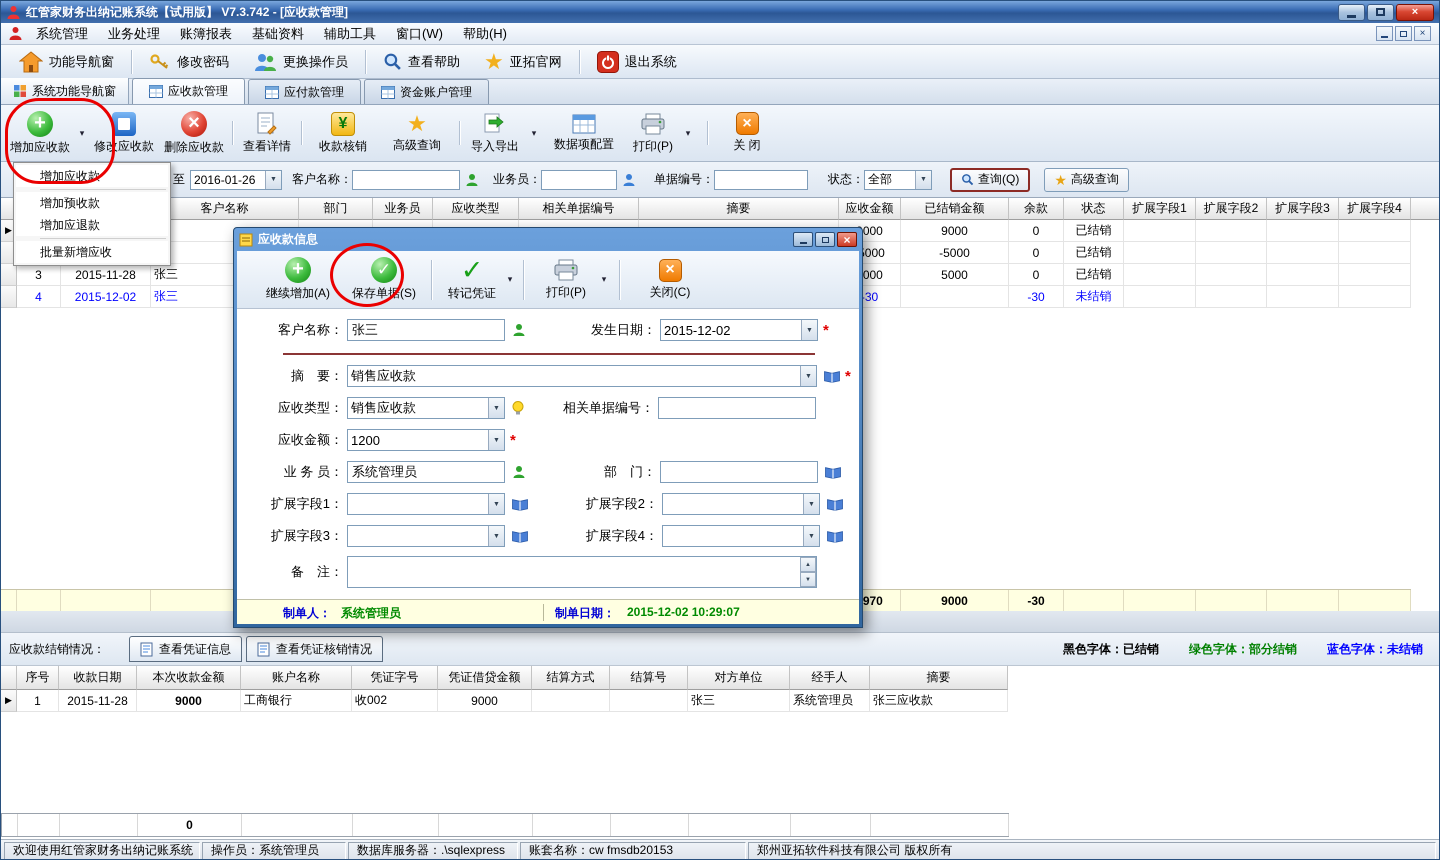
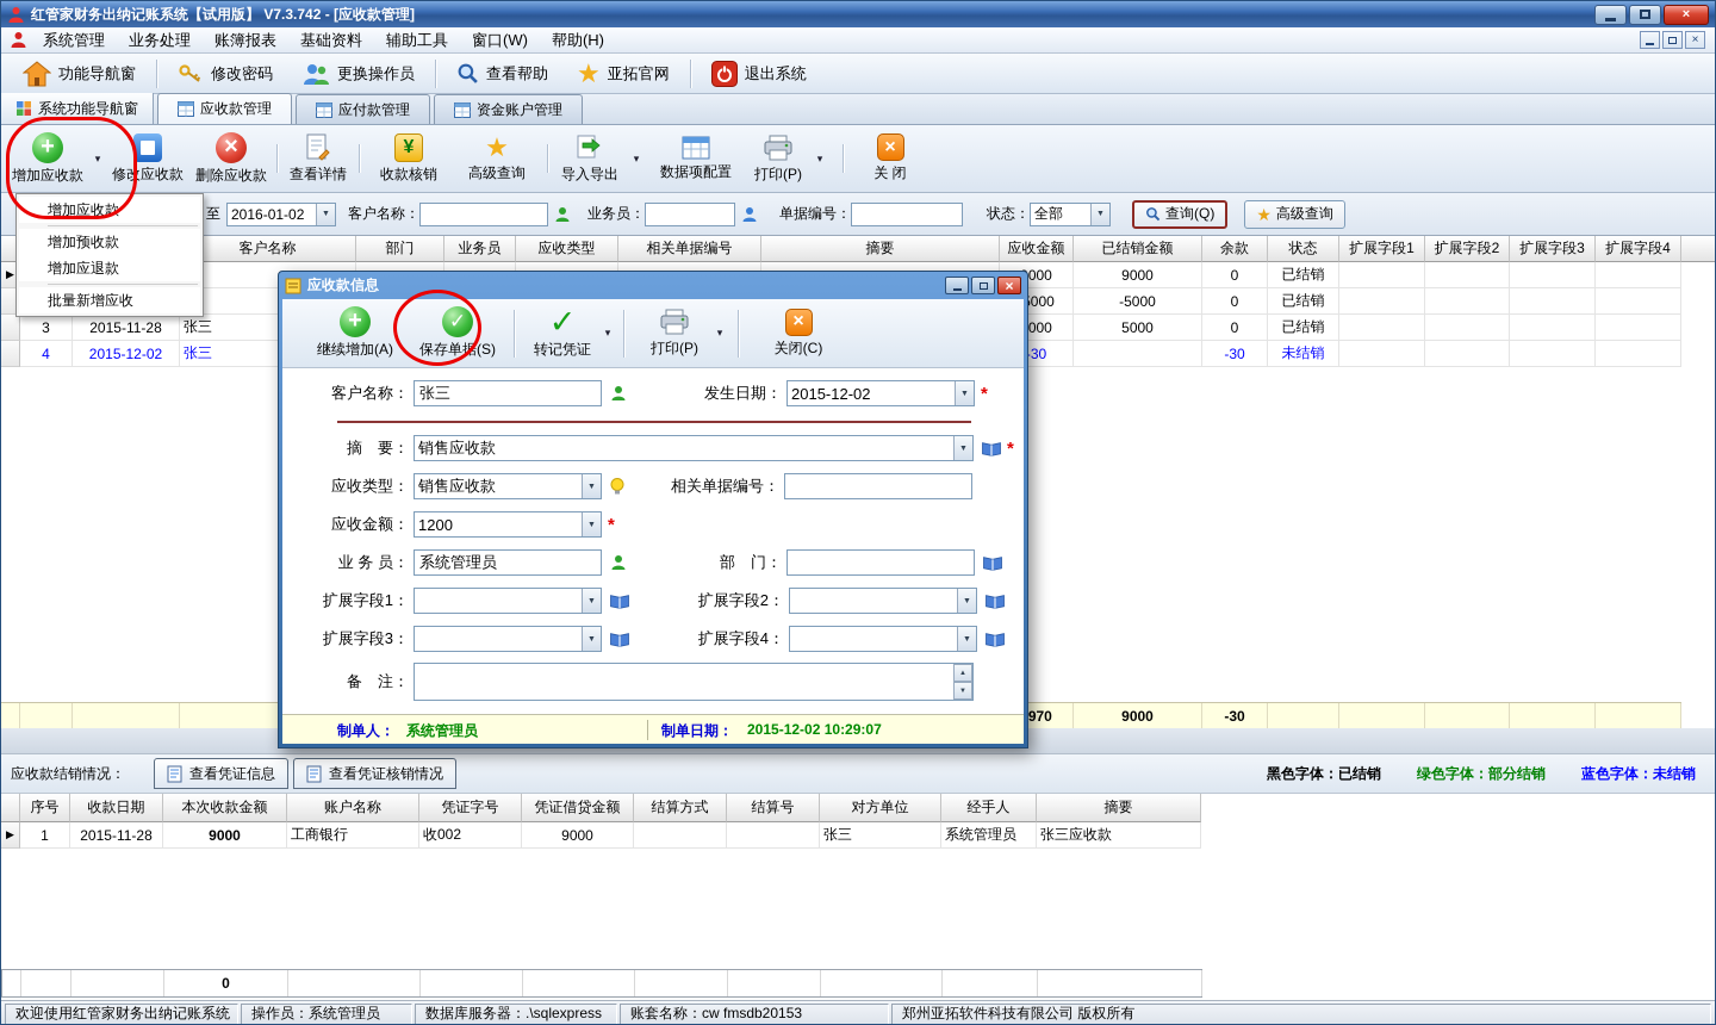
  红管家财务出纳记账系统【试用版】 V7.3.742 - [应收款管理]
  ×
  系统管理
  业务处理
  账簿报表
  基础资料
  辅助工具
  窗口(W)
  帮助(H)
  ×
  功能导航窗
  修改密码
  更换操作员
  查看帮助
  ★
  亚拓官网
  退出系统
  系统功能导航窗
  应收款管理
  应付款管理
  资金账户管理
  增加应收款
  ▾
  修改应收款
  删除应收款
  查看详情
  ¥
  收款核销
  ★
  高级查询
  导入导出
  ▾
  数据项配置
  打印(P)
  ▾
  ×
  关 闭
  至
- 2016-01-26
+ 2016-01-02
  客户名称：
  业务员：
  单据编号：
  状态：
  全部
  查询(Q)
  ★
  高级查询
  客户名称
  部门
  业务员
  应收类型
  相关单据编号
  摘要
  应收金额
  已结销金额
  余款
  状态
  扩展字段1
  扩展字段2
  扩展字段3
  扩展字段4
  ▶
  000
  9000
  0
  已结销
  -5000
  0
  已结销
  3
  2015-11-28
  张三
  000
  5000
  0
  已结销
  4
  2015-12-02
  张三
  -30
  未结销
  970
  9000
  -30
  应收款结销情况：
  查看凭证信息
  查看凭证核销情况
  黑色字体：已结销
  绿色字体：部分结销
  蓝色字体：未结销
  序号
  收款日期
  本次收款金额
  账户名称
  凭证字号
  凭证借贷金额
  结算方式
  结算号
  对方单位
  经手人
  摘要
  ▶
  1
  2015-11-28
  9000
  工商银行
  收002
  9000
  张三
  系统管理员
  张三应收款
  0
  欢迎使用红管家财务出纳记账系统
  操作员：系统管理员
  数据库服务器：.\sqlexpress
  账套名称：cw fmsdb20153
  郑州亚拓软件科技有限公司 版权所有
  增加应收款
  增加预收款
  增加应退款
  批量新增应收
  应收款信息
  ×
  继续增加(A)
  保存单据(S)
  ✓
  转记凭证
  ▾
  打印(P)
  ▾
  ×
  关闭(C)
  客户名称：
  张三
  发生日期：
  2015-12-02
  *
  摘 要：
  销售应收款
  *
  应收类型：
  销售应收款
  相关单据编号：
  应收金额：
  1200
  *
  业 务 员：
  系统管理员
  部 门：
  扩展字段1：
  扩展字段2：
  扩展字段3：
  扩展字段4：
  备 注：
  制单人：
  系统管理员
  制单日期：
  2015-12-02 10:29:07
